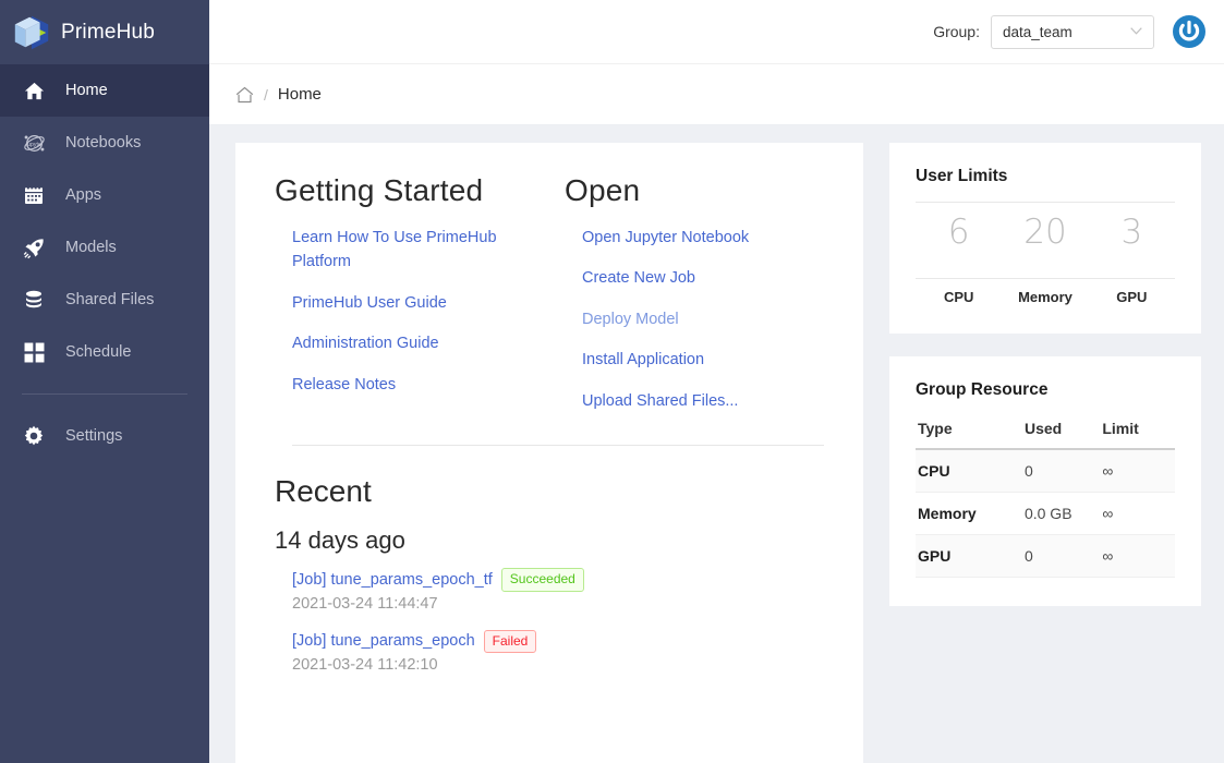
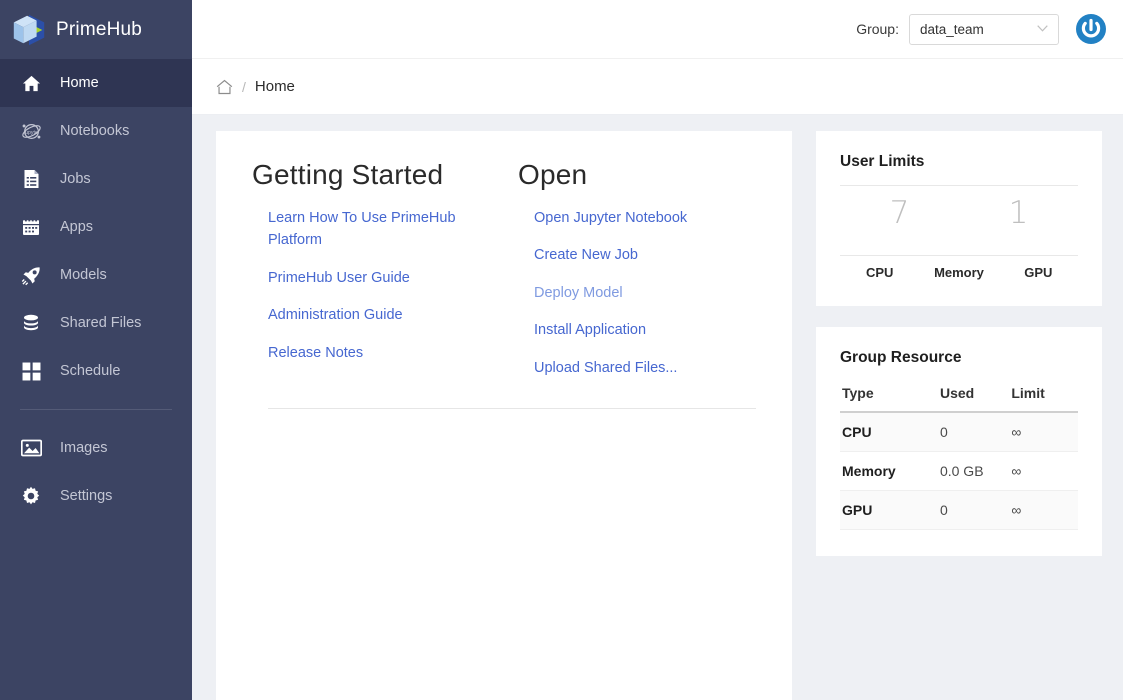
  PrimeHub
  Home
  Notebooks
+ Jobs
  Apps
  Models
  Shared Files
  Schedule
+ Images
  Settings
  Group:
  data_team
  /
  Home
  Getting Started
  Learn How To Use PrimeHub Platform
  PrimeHub User Guide
  Administration Guide
  Release Notes
  Open
  Open Jupyter Notebook
  Create New Job
  Deploy Model
  Install Application
  Upload Shared Files...
- Recent
- 14 days ago
- [Job] tune_params_epoch_tf
- Succeeded
- 2021-03-24 11:44:47
- [Job] tune_params_epoch
- Failed
- 2021-03-24 11:42:10
  User Limits
- 6
+ 7
- 20
- 3
+ 1
  CPU
  Memory
  GPU
  Group Resource
  Type	Used	Limit
  CPU	0	∞
  Memory	0.0 GB	∞
  GPU	0	∞
